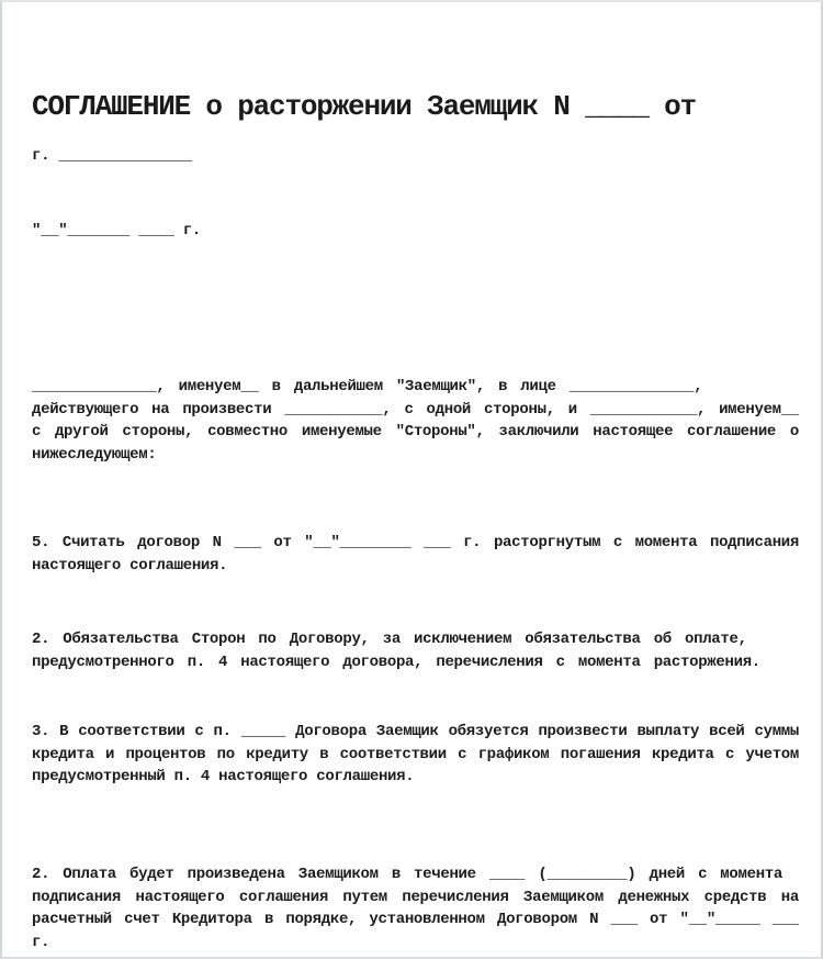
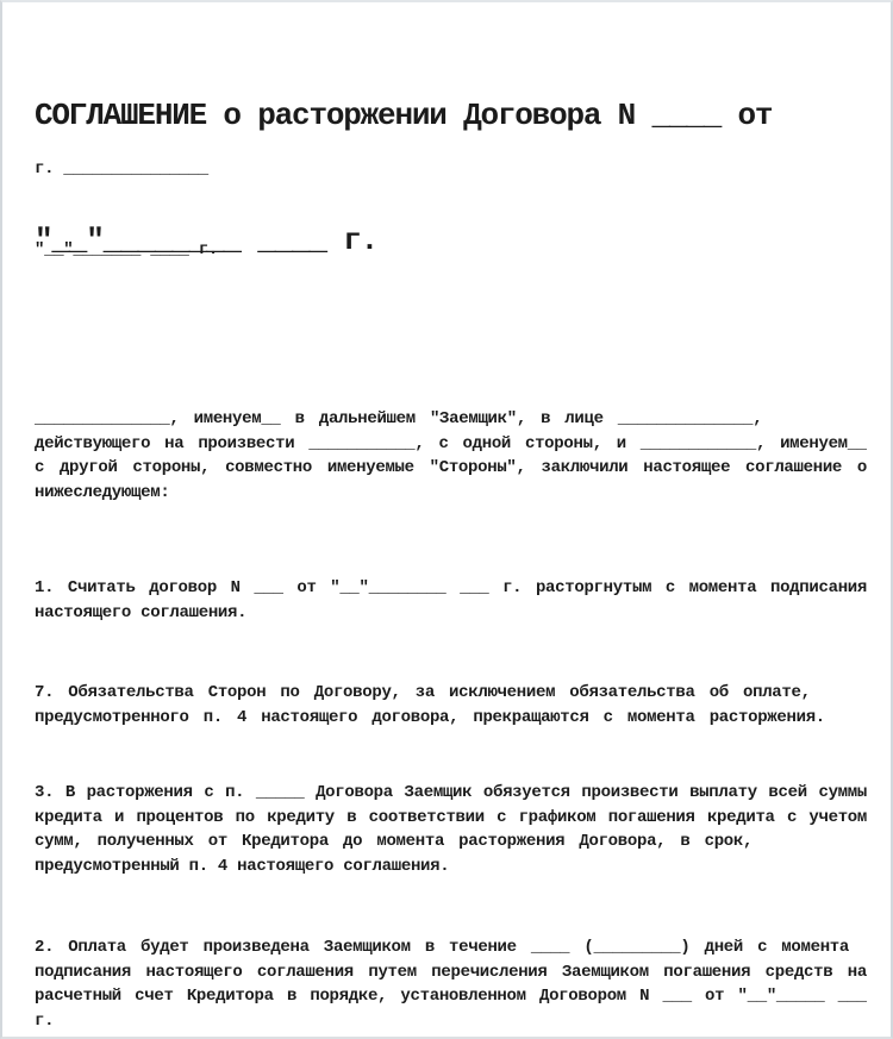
- СОГЛАШЕНИЕ о расторжении Заемщик N ____ от
+ СОГЛАШЕНИЕ о расторжении Договора N ____ от
+ "__"________ ____ г.
  г. _______________
  "__"_______ ____ г.
  ______________, именуем__ в дальнейшем "Заемщик", в лице ______________,
  действующего на произвести ___________, с одной стороны, и ____________, именуем__
  с другой стороны, совместно именуемые "Стороны", заключили настоящее соглашение о
  нижеследующем:
- 5. Считать договор N ___ от "__"________ ___ г. расторгнутым с момента подписания
+ 1. Считать договор N ___ от "__"________ ___ г. расторгнутым с момента подписания
  настоящего соглашения.
- 2. Обязательства Сторон по Договору, за исключением обязательства об оплате,
+ 7. Обязательства Сторон по Договору, за исключением обязательства об оплате,
- предусмотренного п. 4 настоящего договора, перечисления с момента расторжения.
+ предусмотренного п. 4 настоящего договора, прекращаются с момента расторжения.
- 3. В соответствии с п. _____ Договора Заемщик обязуется произвести выплату всей суммы
+ 3. В расторжения с п. _____ Договора Заемщик обязуется произвести выплату всей суммы
  кредита и процентов по кредиту в соответствии с графиком погашения кредита с учетом
+ сумм, полученных от Кредитора до момента расторжения Договора, в срок,
  предусмотренный п. 4 настоящего соглашения.
  2. Оплата будет произведена Заемщиком в течение ____ (_________) дней с момента
- подписания настоящего соглашения путем перечисления Заемщиком денежных средств на
+ подписания настоящего соглашения путем перечисления Заемщиком погашения средств на
  расчетный счет Кредитора в порядке, установленном Договором N ___ от "__"_____ ___
  г.
